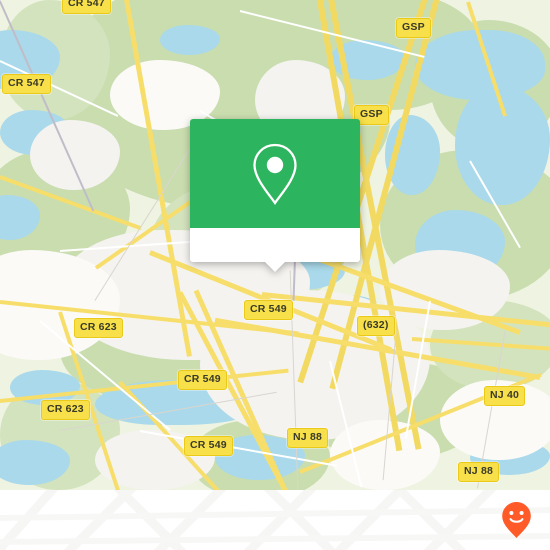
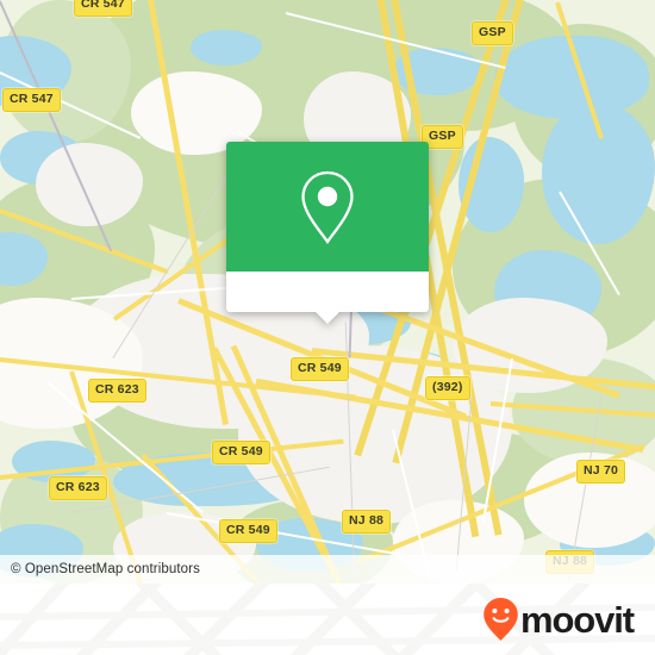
  CR 547
  CR 547
  GSP
  GSP
  CR 549
- (632)
+ (392)
  CR 623
  CR 549
  CR 623
  CR 549
  NJ 88
- NJ 40
+ NJ 70
  NJ 88
+ © OpenStreetMap contributors
+ moovit
